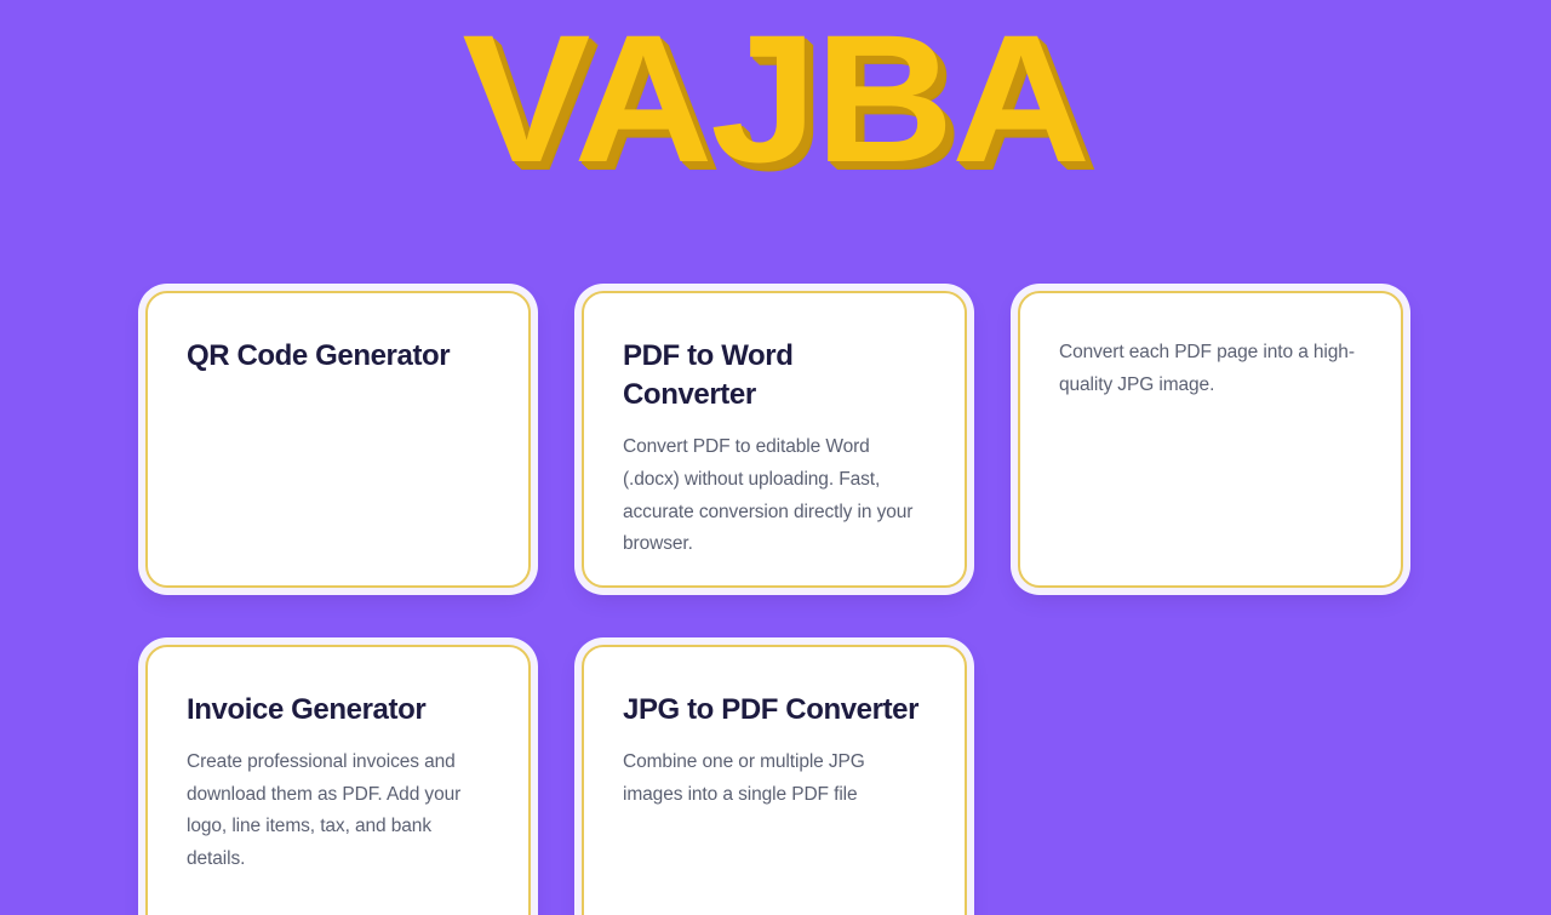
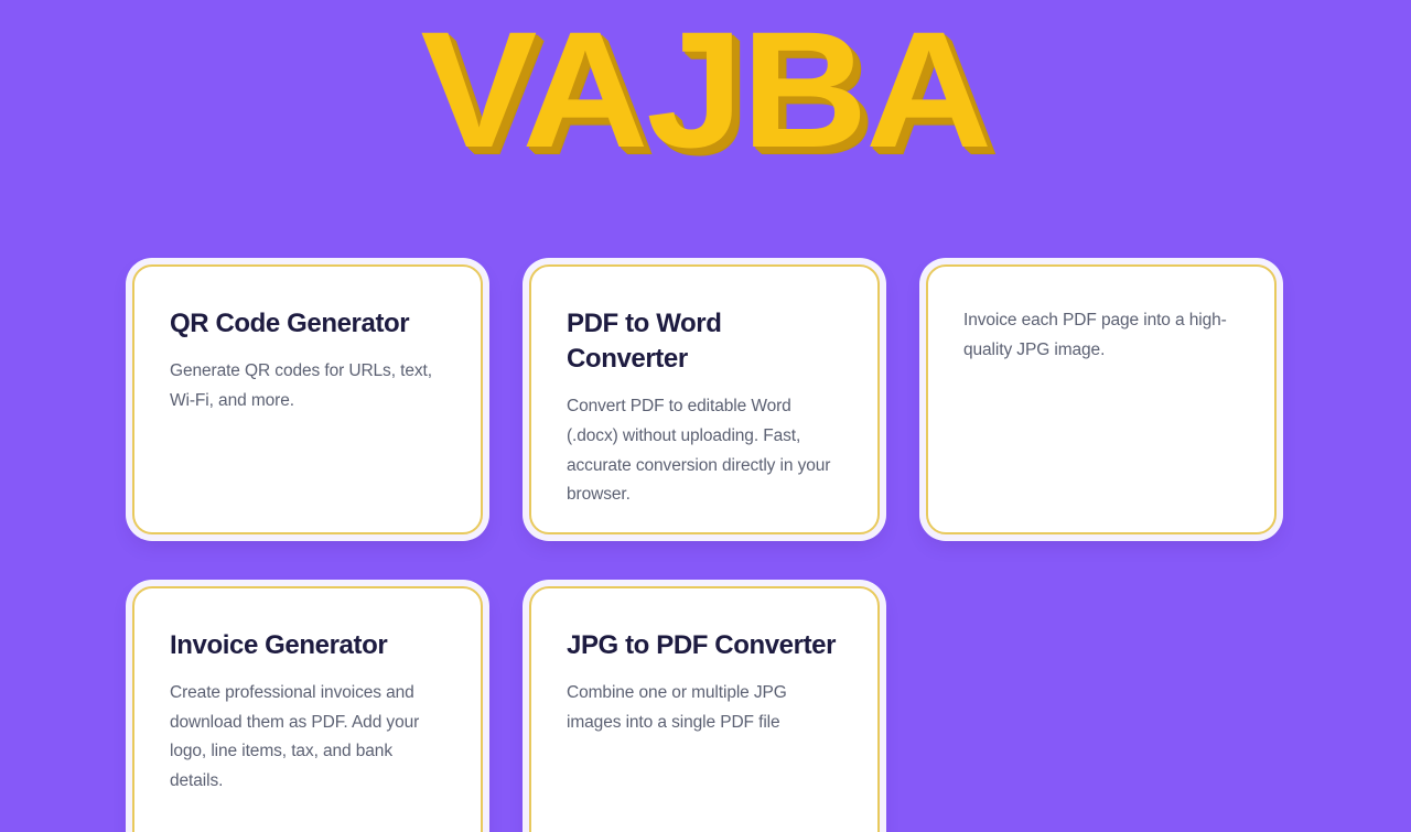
  VAJBA
  QR Code Generator
+ Generate QR codes for URLs, text, Wi-Fi, and more.
  PDF to Word Converter
  Convert PDF to editable Word (.docx) without uploading. Fast, accurate conversion directly in your browser.
- Convert each PDF page into a high-quality JPG image.
+ Invoice each PDF page into a high-quality JPG image.
  Invoice Generator
  Create professional invoices and download them as PDF. Add your logo, line items, tax, and bank details.
  JPG to PDF Converter
  Combine one or multiple JPG images into a single PDF file
